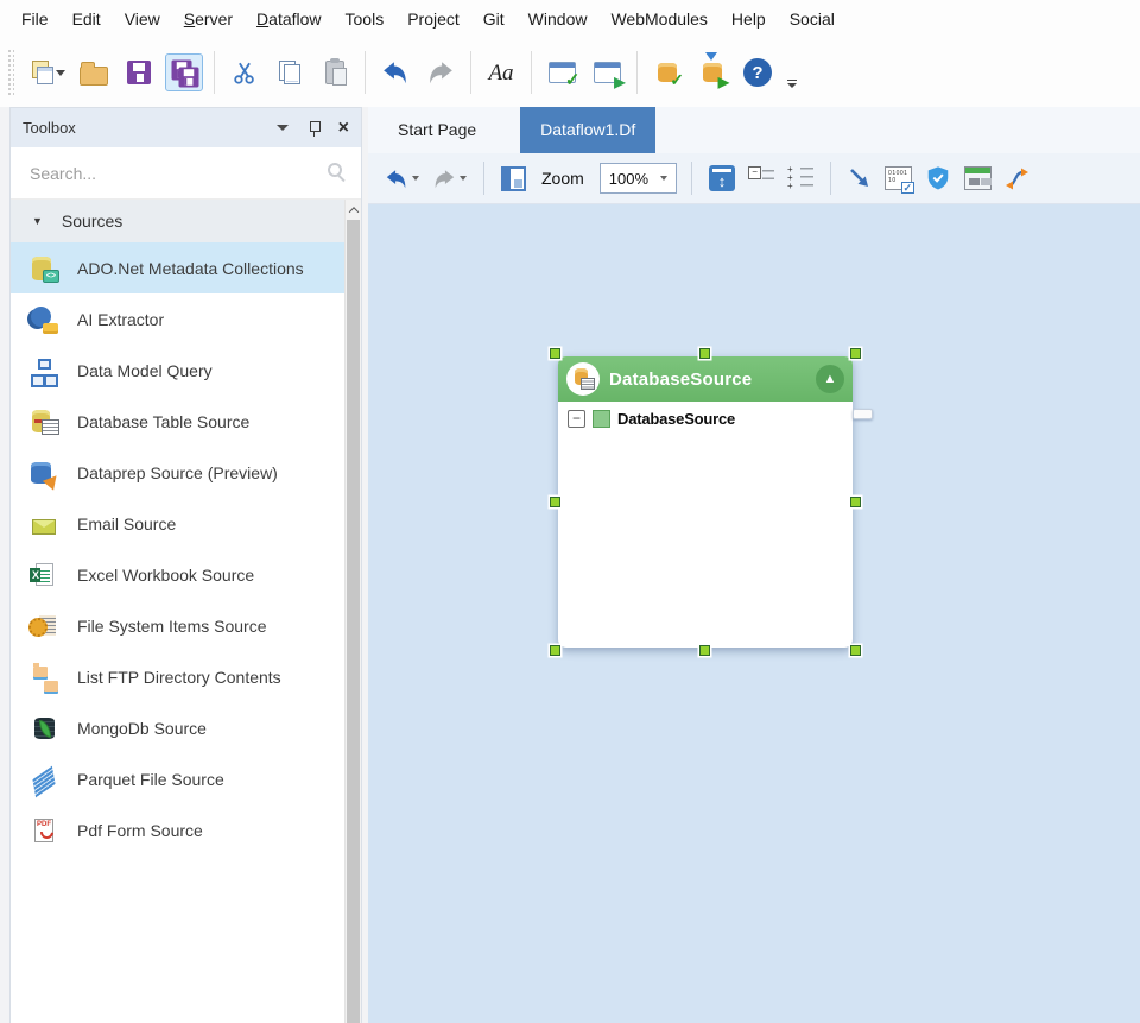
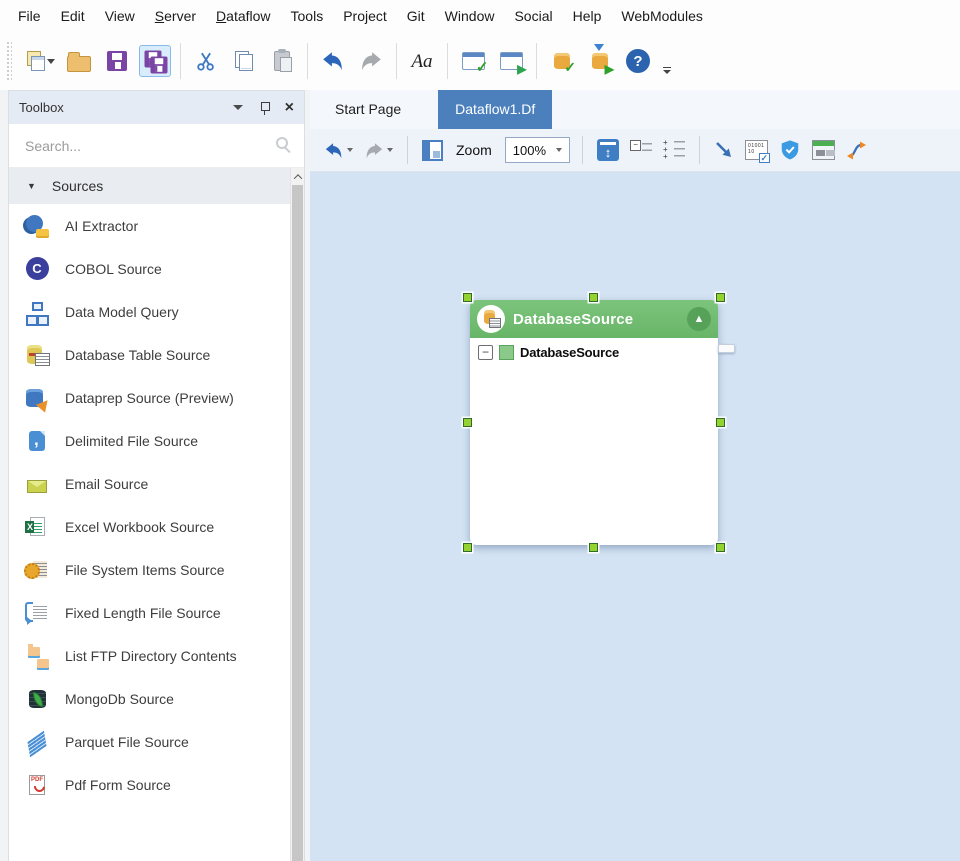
  File
  Edit
  View
  Server
  Dataflow
  Tools
  Project
  Git
  Window
- WebModules
+ Social
  Help
- Social
+ WebModules
  Aa
  ✓
  ▶
  ✓
  ▶
  ?
  Toolbox
  ×
  Search...
  ▼
  Sources
- ADO.Net Metadata Collections
  AI Extractor
+ C
+ COBOL Source
  Data Model Query
  Database Table Source
  Dataprep Source (Preview)
+ Delimited File Source
  Email Source
  Excel Workbook Source
  File System Items Source
+ Fixed Length File Source
  List FTP Directory Contents
  MongoDb Source
  Parquet File Source
  Pdf Form Source
  Start Page
  Dataflow1.Df
  Zoom
  100%
  ↕
  ✓
  DatabaseSource
  ▲
  −
  DatabaseSource
